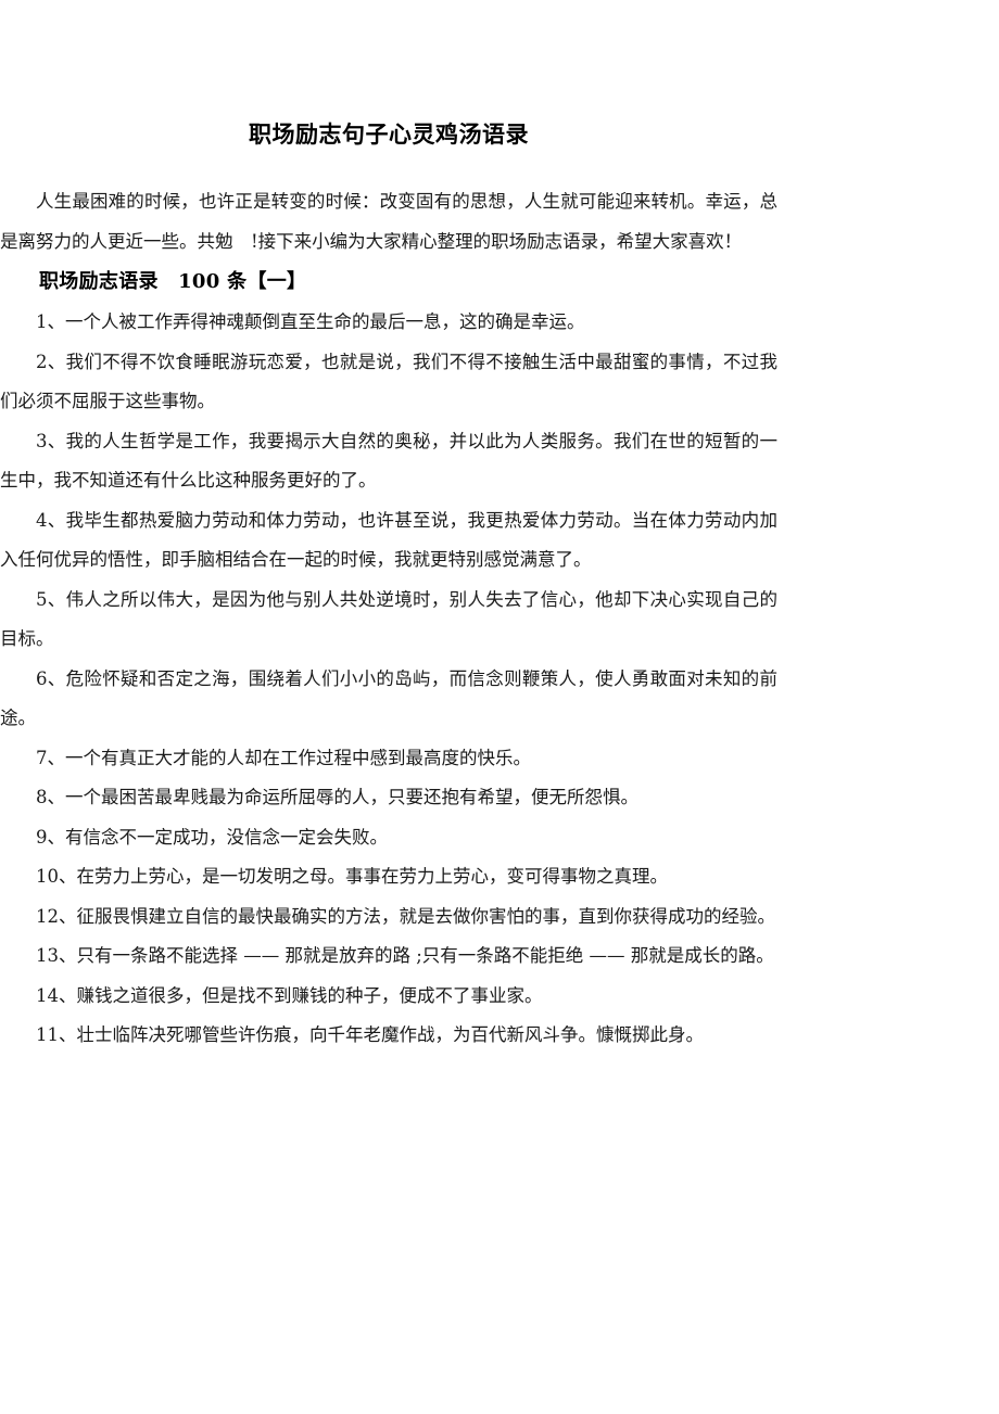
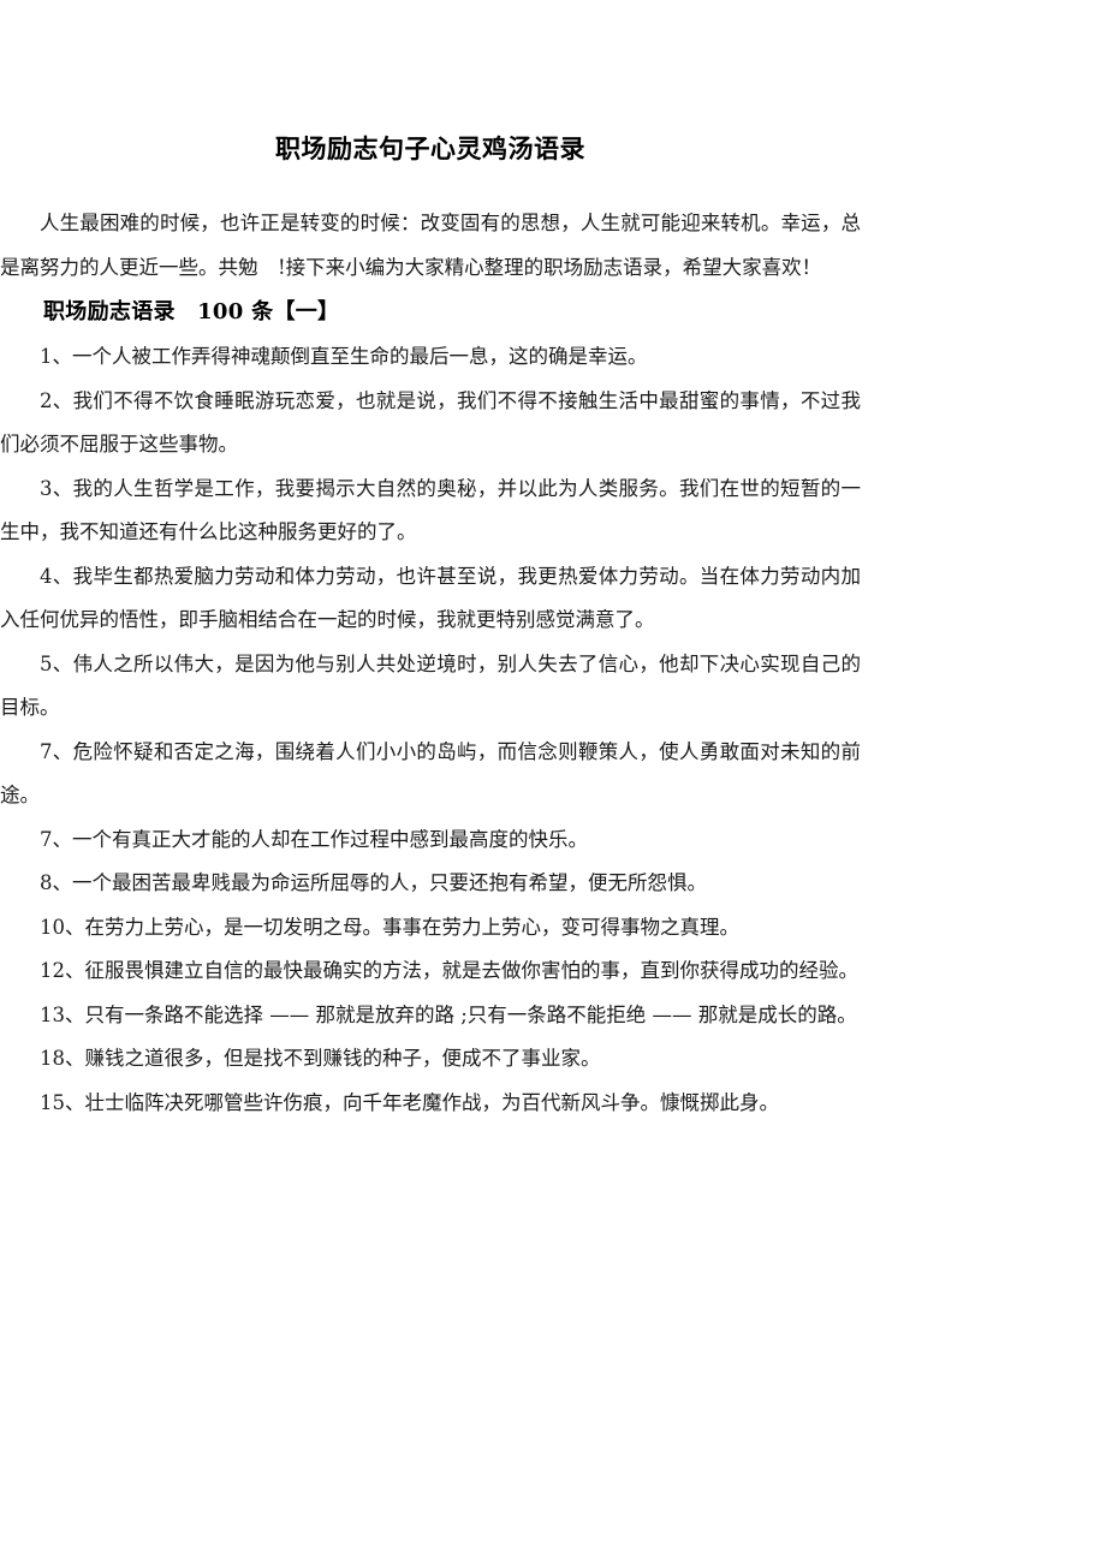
  职场励志句子心灵鸡汤语录
  人生最困难的时候，也许正是转变的时候：改变固有的思想，人生就可能迎来转机。幸运，总是离努力的人更近一些。共勉 !接下来小编为大家精心整理的职场励志语录，希望大家喜欢！
  职场励志语录 100 条【一】
  1、一个人被工作弄得神魂颠倒直至生命的最后一息，这的确是幸运。
  2、我们不得不饮食睡眠游玩恋爱，也就是说，我们不得不接触生活中最甜蜜的事情，不过我们必须不屈服于这些事物。
  3、我的人生哲学是工作，我要揭示大自然的奥秘，并以此为人类服务。我们在世的短暂的一生中，我不知道还有什么比这种服务更好的了。
  4、我毕生都热爱脑力劳动和体力劳动，也许甚至说，我更热爱体力劳动。当在体力劳动内加入任何优异的悟性，即手脑相结合在一起的时候，我就更特别感觉满意了。
  5、伟人之所以伟大，是因为他与别人共处逆境时，别人失去了信心，他却下决心实现自己的目标。
- 6、危险怀疑和否定之海，围绕着人们小小的岛屿，而信念则鞭策人，使人勇敢面对未知的前途。
+ 7、危险怀疑和否定之海，围绕着人们小小的岛屿，而信念则鞭策人，使人勇敢面对未知的前途。
  7、一个有真正大才能的人却在工作过程中感到最高度的快乐。
  8、一个最困苦最卑贱最为命运所屈辱的人，只要还抱有希望，便无所怨惧。
- 9、有信念不一定成功，没信念一定会失败。
  10、在劳力上劳心，是一切发明之母。事事在劳力上劳心，变可得事物之真理。
  12、征服畏惧建立自信的最快最确实的方法，就是去做你害怕的事，直到你获得成功的经验。
  13、只有一条路不能选择 —— 那就是放弃的路 ;只有一条路不能拒绝 —— 那就是成长的路。
- 14、赚钱之道很多，但是找不到赚钱的种子，便成不了事业家。
+ 18、赚钱之道很多，但是找不到赚钱的种子，便成不了事业家。
- 11、壮士临阵决死哪管些许伤痕，向千年老魔作战，为百代新风斗争。慷慨掷此身。
+ 15、壮士临阵决死哪管些许伤痕，向千年老魔作战，为百代新风斗争。慷慨掷此身。
